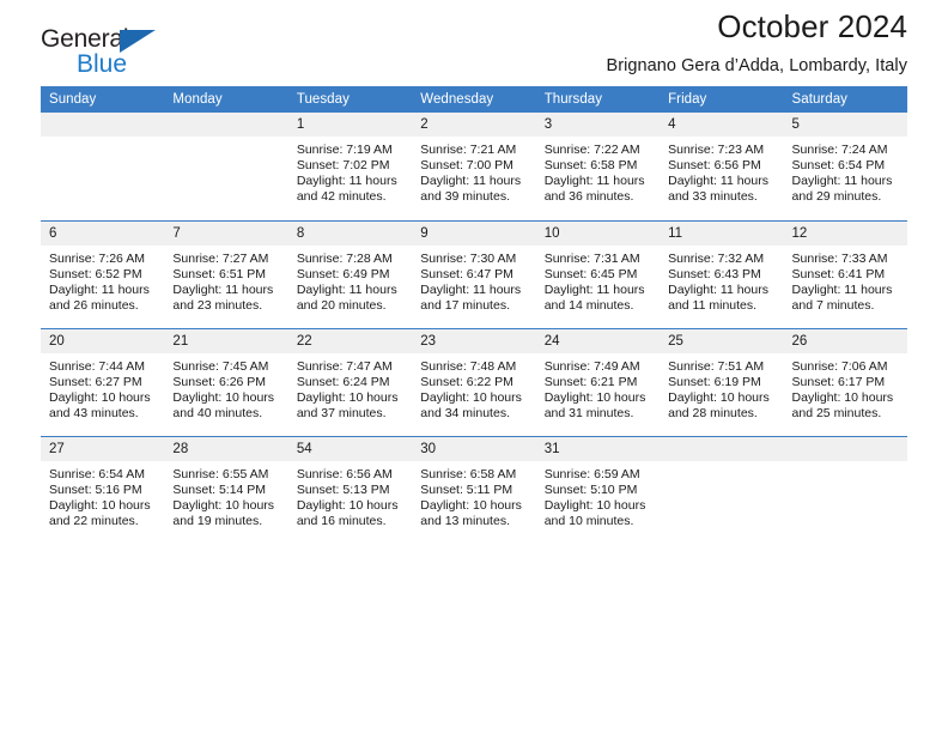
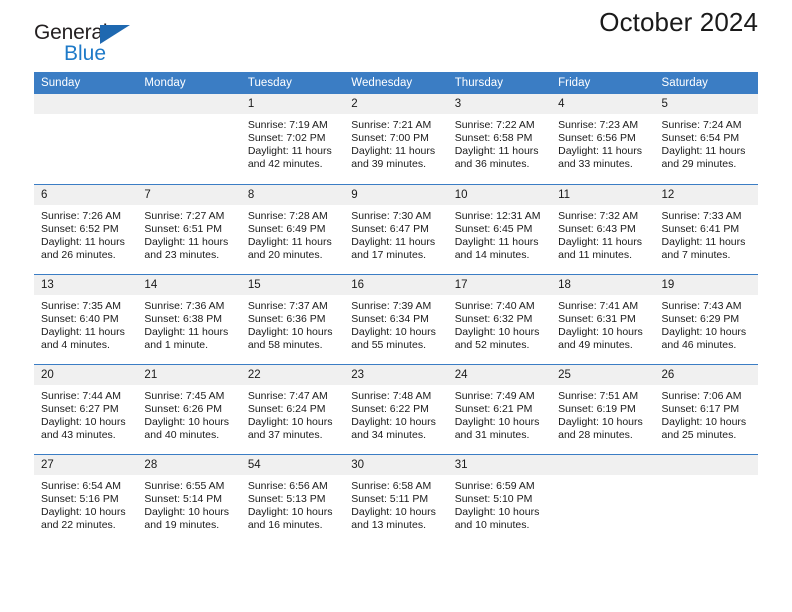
  General
  Blue
  October 2024
- Brignano Gera d’Adda, Lombardy, Italy
  Sunday	Monday	Tuesday	Wednesday	Thursday	Friday	Saturday
  		1Sunrise: 7:19 AMSunset: 7:02 PMDaylight: 11 hoursand 42 minutes.	2Sunrise: 7:21 AMSunset: 7:00 PMDaylight: 11 hoursand 39 minutes.	3Sunrise: 7:22 AMSunset: 6:58 PMDaylight: 11 hoursand 36 minutes.	4Sunrise: 7:23 AMSunset: 6:56 PMDaylight: 11 hoursand 33 minutes.	5Sunrise: 7:24 AMSunset: 6:54 PMDaylight: 11 hoursand 29 minutes.
- 6Sunrise: 7:26 AMSunset: 6:52 PMDaylight: 11 hoursand 26 minutes.	7Sunrise: 7:27 AMSunset: 6:51 PMDaylight: 11 hoursand 23 minutes.	8Sunrise: 7:28 AMSunset: 6:49 PMDaylight: 11 hoursand 20 minutes.	9Sunrise: 7:30 AMSunset: 6:47 PMDaylight: 11 hoursand 17 minutes.	10Sunrise: 7:31 AMSunset: 6:45 PMDaylight: 11 hoursand 14 minutes.	11Sunrise: 7:32 AMSunset: 6:43 PMDaylight: 11 hoursand 11 minutes.	12Sunrise: 7:33 AMSunset: 6:41 PMDaylight: 11 hoursand 7 minutes.
+ 6Sunrise: 7:26 AMSunset: 6:52 PMDaylight: 11 hoursand 26 minutes.	7Sunrise: 7:27 AMSunset: 6:51 PMDaylight: 11 hoursand 23 minutes.	8Sunrise: 7:28 AMSunset: 6:49 PMDaylight: 11 hoursand 20 minutes.	9Sunrise: 7:30 AMSunset: 6:47 PMDaylight: 11 hoursand 17 minutes.	10Sunrise: 12:31 AMSunset: 6:45 PMDaylight: 11 hoursand 14 minutes.	11Sunrise: 7:32 AMSunset: 6:43 PMDaylight: 11 hoursand 11 minutes.	12Sunrise: 7:33 AMSunset: 6:41 PMDaylight: 11 hoursand 7 minutes.
+ 13Sunrise: 7:35 AMSunset: 6:40 PMDaylight: 11 hoursand 4 minutes.	14Sunrise: 7:36 AMSunset: 6:38 PMDaylight: 11 hoursand 1 minute.	15Sunrise: 7:37 AMSunset: 6:36 PMDaylight: 10 hoursand 58 minutes.	16Sunrise: 7:39 AMSunset: 6:34 PMDaylight: 10 hoursand 55 minutes.	17Sunrise: 7:40 AMSunset: 6:32 PMDaylight: 10 hoursand 52 minutes.	18Sunrise: 7:41 AMSunset: 6:31 PMDaylight: 10 hoursand 49 minutes.	19Sunrise: 7:43 AMSunset: 6:29 PMDaylight: 10 hoursand 46 minutes.
  20Sunrise: 7:44 AMSunset: 6:27 PMDaylight: 10 hoursand 43 minutes.	21Sunrise: 7:45 AMSunset: 6:26 PMDaylight: 10 hoursand 40 minutes.	22Sunrise: 7:47 AMSunset: 6:24 PMDaylight: 10 hoursand 37 minutes.	23Sunrise: 7:48 AMSunset: 6:22 PMDaylight: 10 hoursand 34 minutes.	24Sunrise: 7:49 AMSunset: 6:21 PMDaylight: 10 hoursand 31 minutes.	25Sunrise: 7:51 AMSunset: 6:19 PMDaylight: 10 hoursand 28 minutes.	26Sunrise: 7:06 AMSunset: 6:17 PMDaylight: 10 hoursand 25 minutes.
  27Sunrise: 6:54 AMSunset: 5:16 PMDaylight: 10 hoursand 22 minutes.	28Sunrise: 6:55 AMSunset: 5:14 PMDaylight: 10 hoursand 19 minutes.	54Sunrise: 6:56 AMSunset: 5:13 PMDaylight: 10 hoursand 16 minutes.	30Sunrise: 6:58 AMSunset: 5:11 PMDaylight: 10 hoursand 13 minutes.	31Sunrise: 6:59 AMSunset: 5:10 PMDaylight: 10 hoursand 10 minutes.
